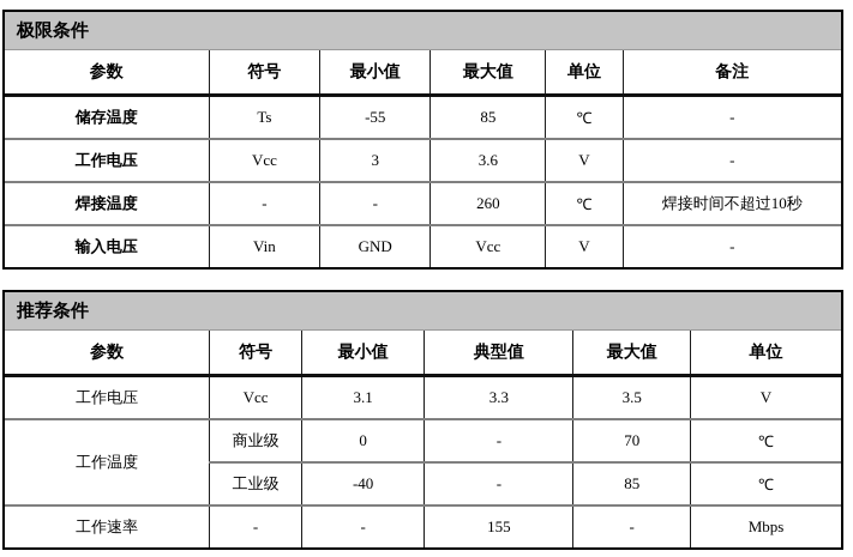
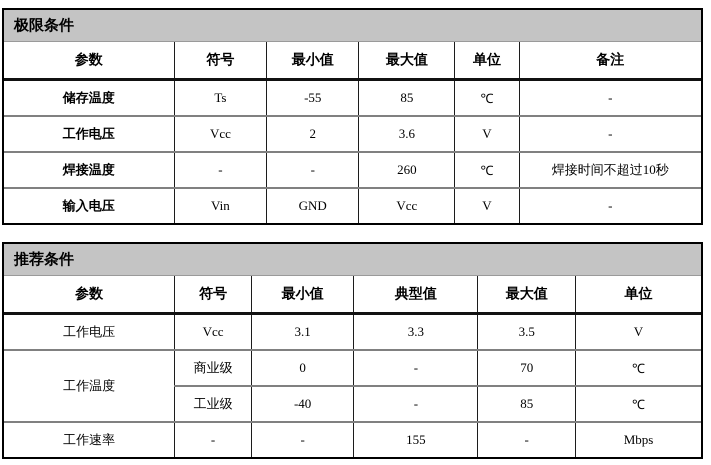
  极限条件
  参数	符号	最小值	最大值	单位	备注
  储存温度	Ts	-55	85	℃	-
- 工作电压	Vcc	3	3.6	V	-
+ 工作电压	Vcc	2	3.6	V	-
  焊接温度	-	-	260	℃	焊接时间不超过10秒
  输入电压	Vin	GND	Vcc	V	-
  推荐条件
  参数	符号	最小值	典型值	最大值	单位
  工作电压	Vcc	3.1	3.3	3.5	V
  工作温度	商业级	0	-	70	℃
  工业级	-40	-	85	℃
  工作速率	-	-	155	-	Mbps
